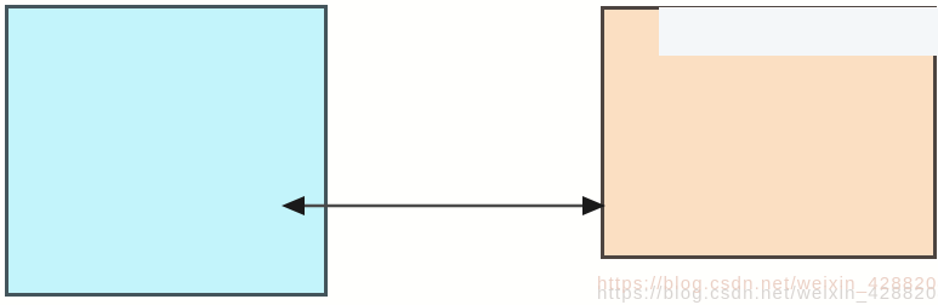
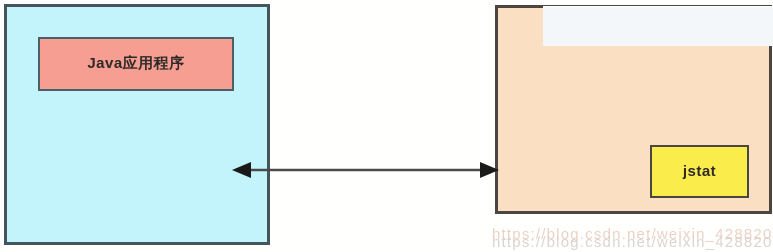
+ Java应用程序
+ jstat
  https://blog.csdn.net/weixin_428820
  https://blog.csdn.net/weixin_428820
